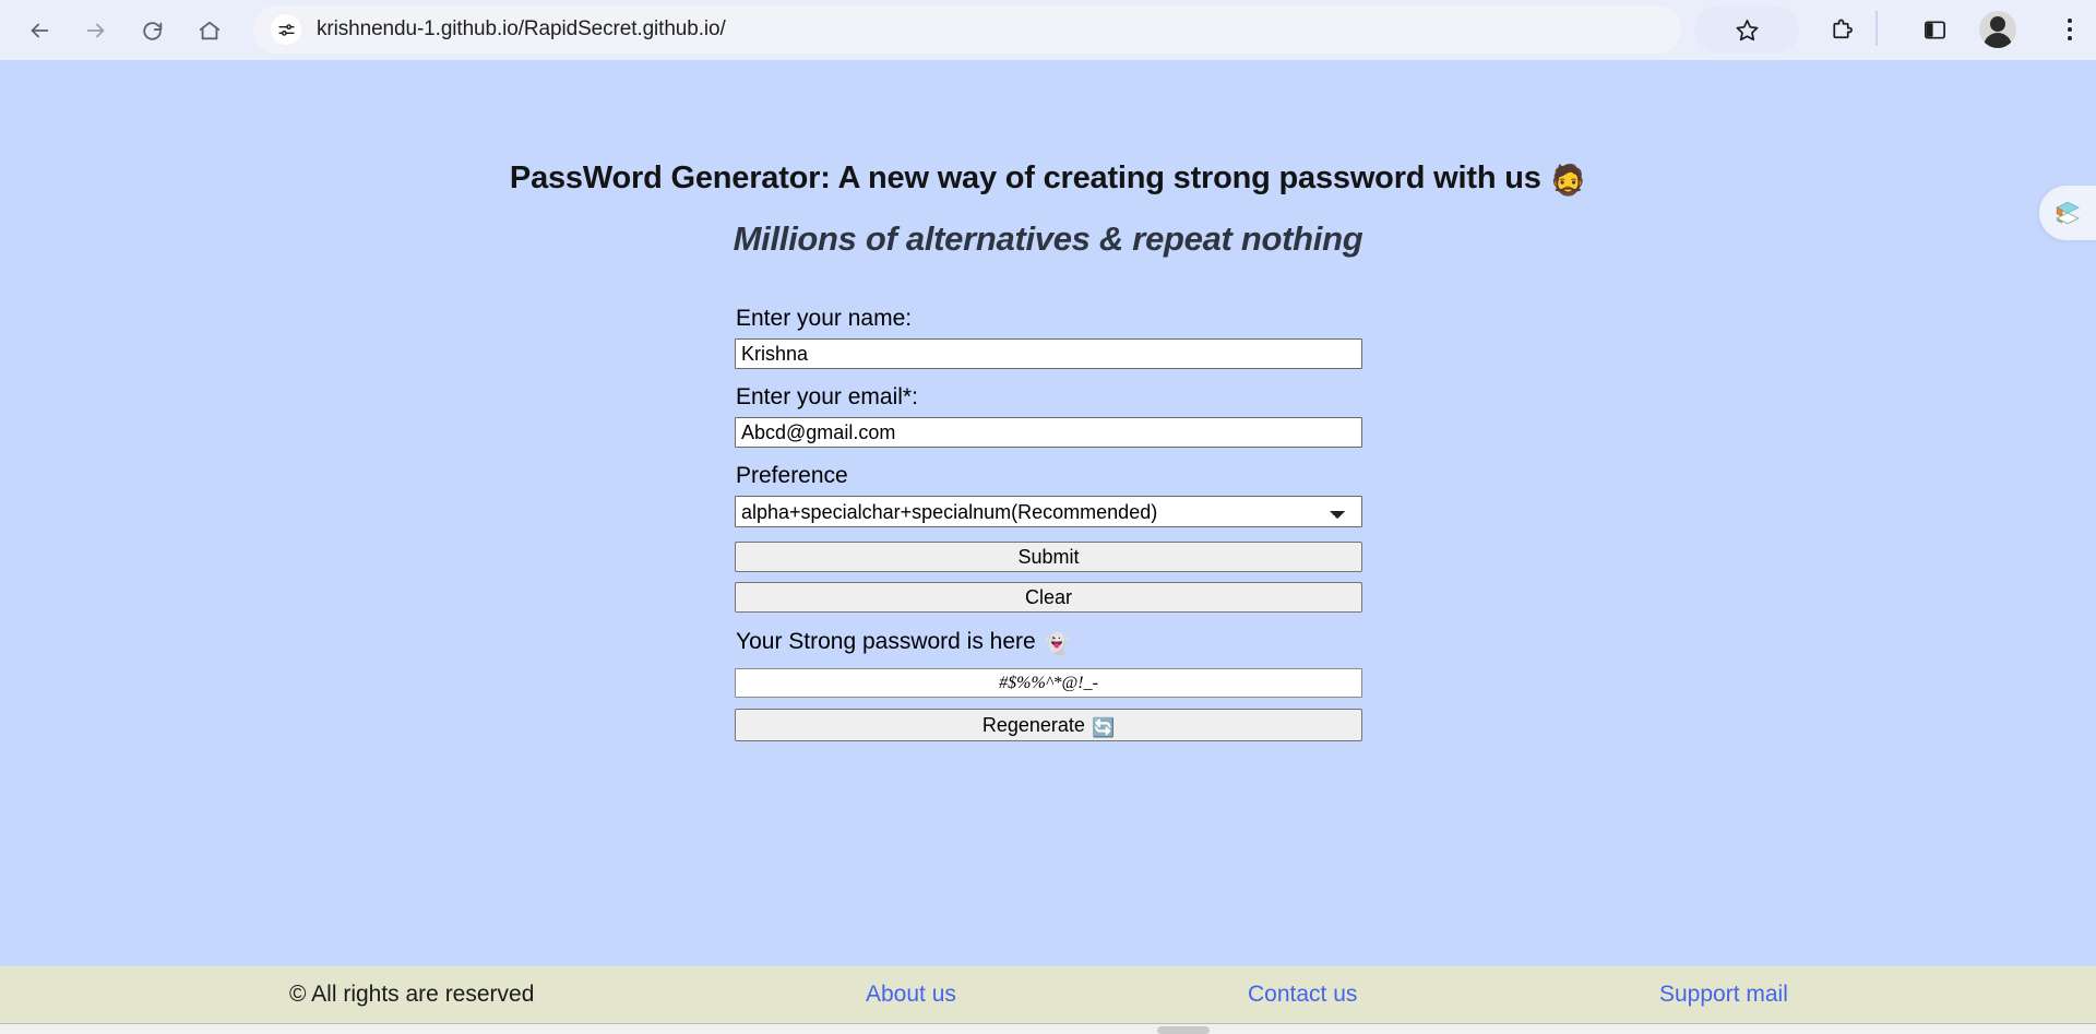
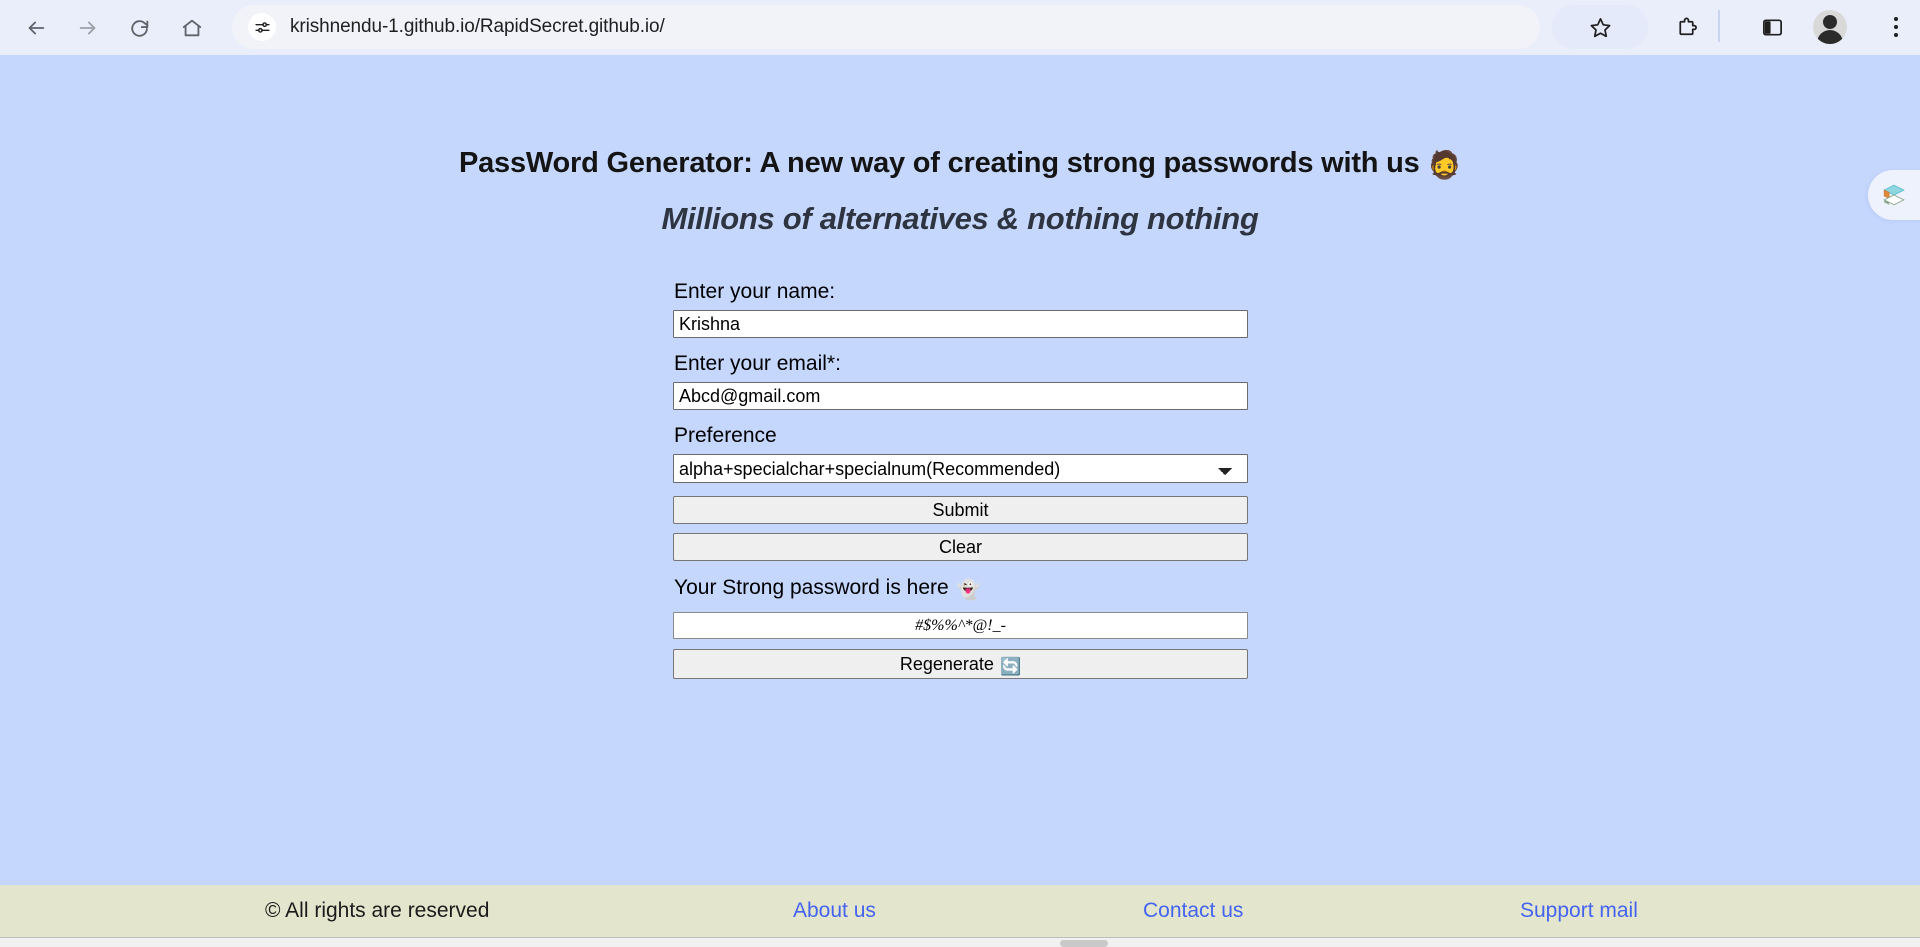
  krishnendu-1.github.io/RapidSecret.github.io/
- PassWord Generator: A new way of creating strong password with us 🧔
+ PassWord Generator: A new way of creating strong passwords with us 🧔
- Millions of alternatives & repeat nothing
+ Millions of alternatives & nothing nothing
  Enter your name:
  Krishna
  Enter your email*:
  Abcd@gmail.com
  Preference
  alpha+specialchar+specialnum(Recommended)
  Submit
  Clear
  Your Strong password is here 👻
  #$%%^*@!_-
  Regenerate 🔄
  © All rights are reserved
  About us
  Contact us
  Support mail
